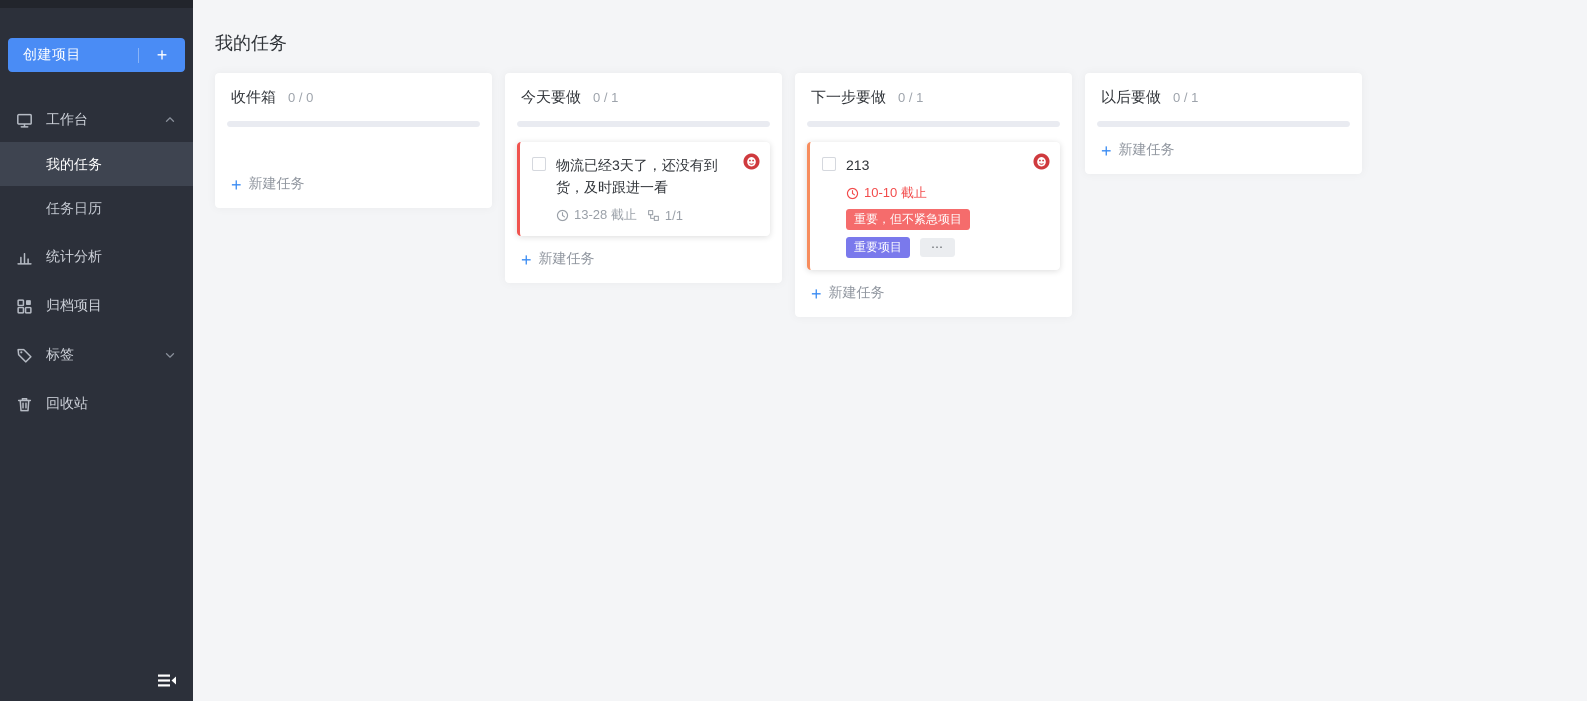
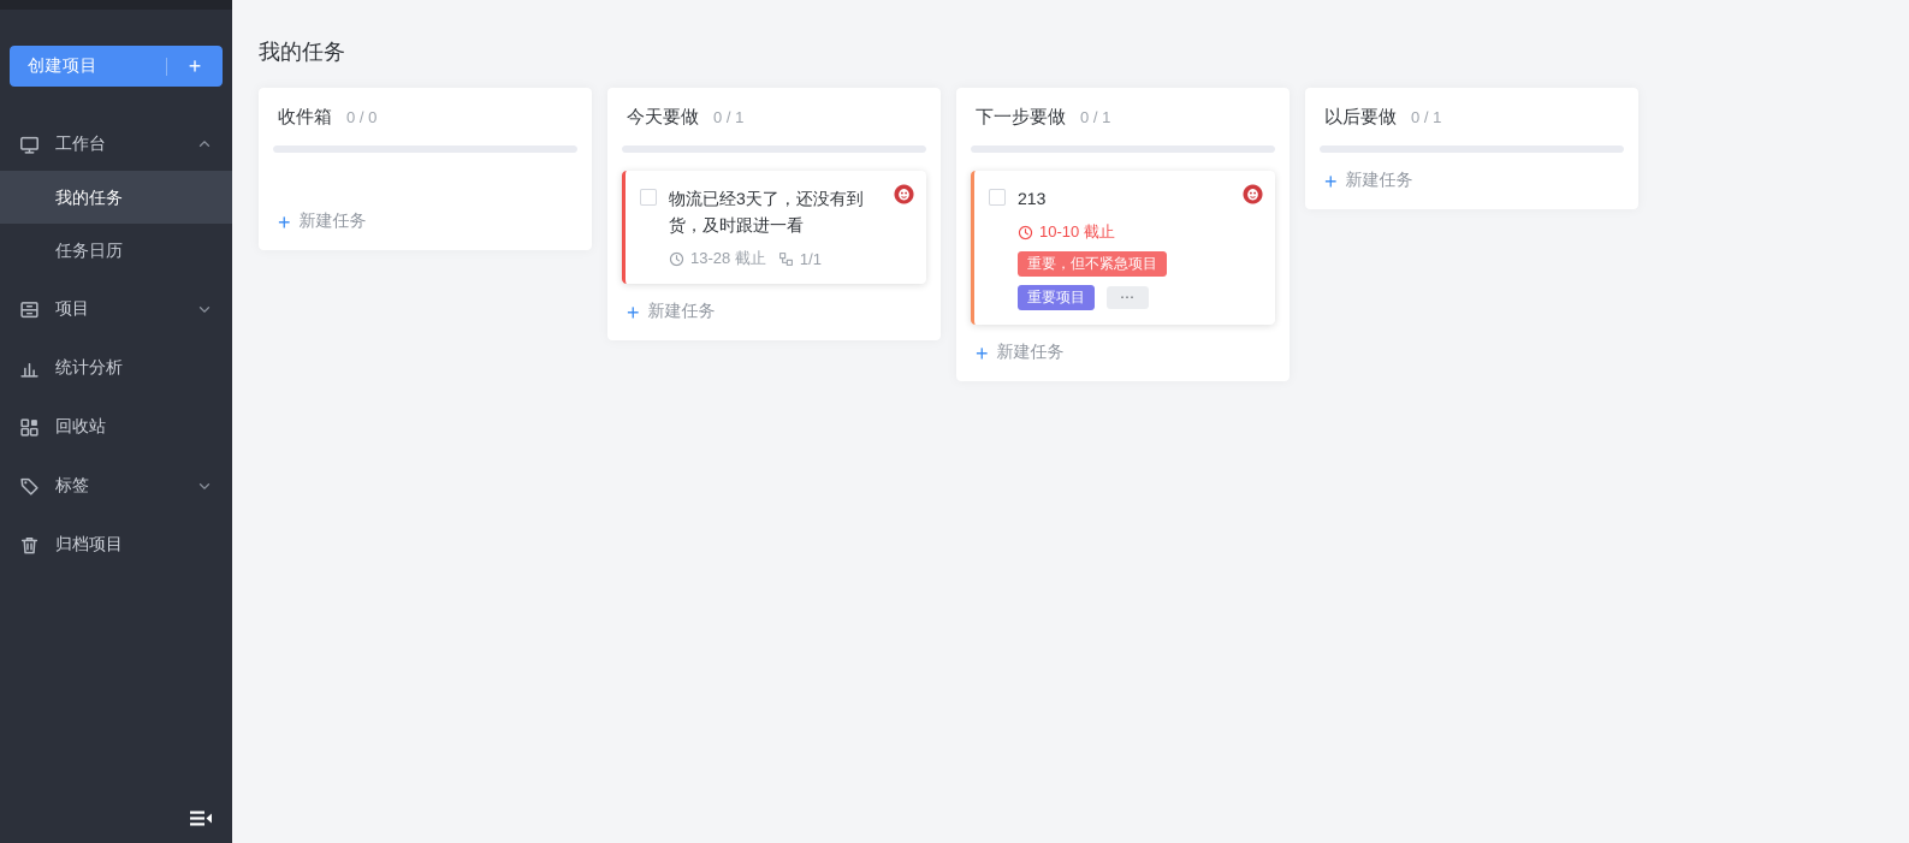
  创建项目
  +
  工作台
  我的任务
  任务日历
+ 项目
  统计分析
- 归档项目
+ 回收站
  标签
- 回收站
+ 归档项目
  我的任务
  收件箱
  0 / 0
  +
  新建任务
  今天要做
  0 / 1
  物流已经3天了，还没有到货，及时跟进一看
  13-28 截止
  1/1
  +
  新建任务
  下一步要做
  0 / 1
  213
  10-10 截止
  重要，但不紧急项目
  重要项目
  ⋯
  +
  新建任务
  以后要做
  0 / 1
  +
  新建任务
